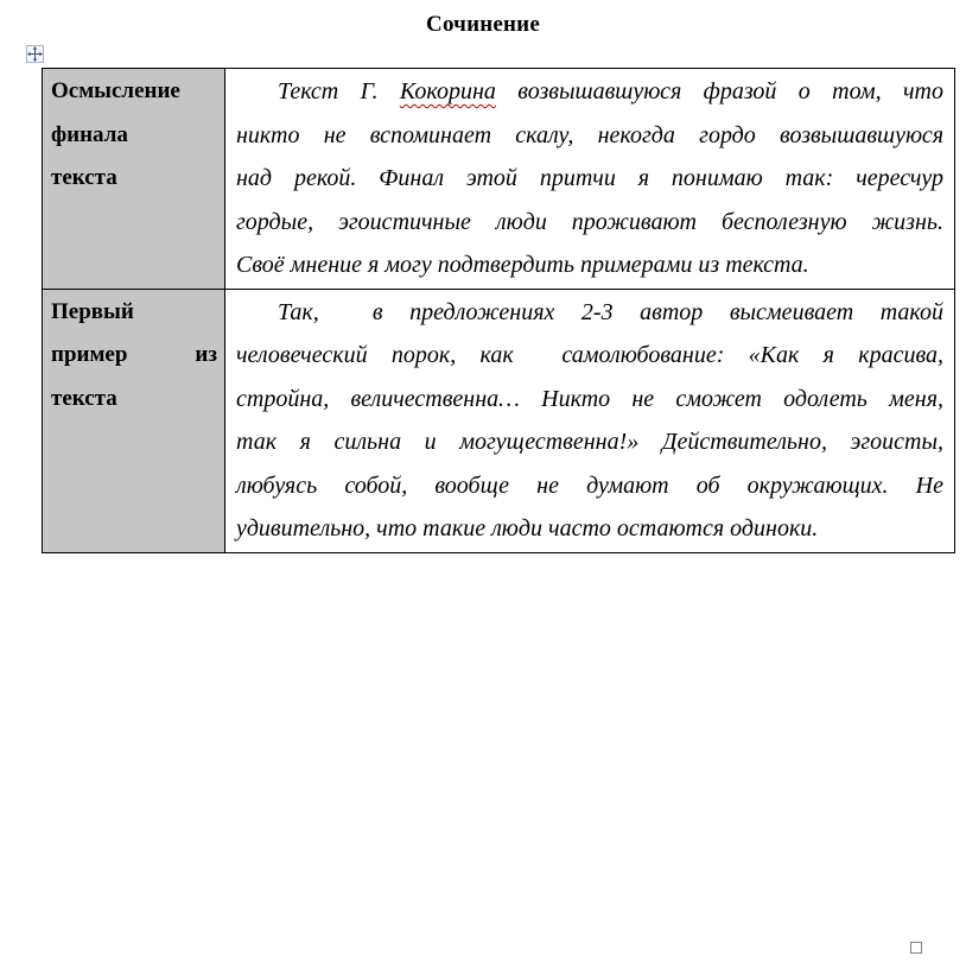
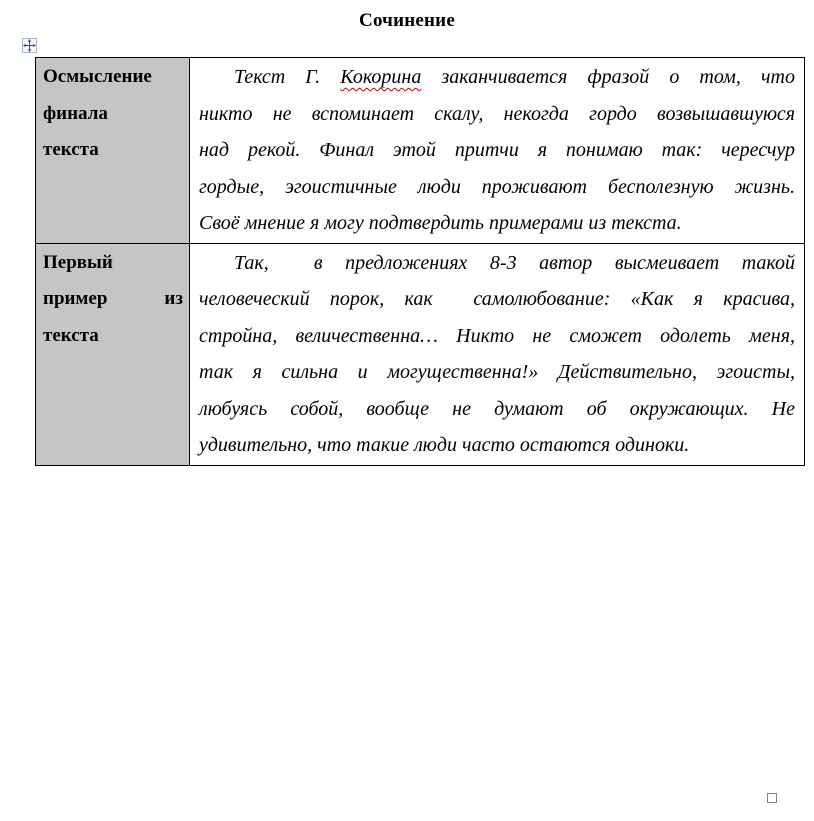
  Сочинение
- Осмыслениефиналатекста	Текст Г. Кокорина возвышавшуюся фразой о том, чтоникто не вспоминает скалу, некогда гордо возвышавшуюсянад рекой. Финал этой притчи я понимаю так: чересчургордые, эгоистичные люди проживают бесполезную жизнь.Своё мнение я могу подтвердить примерами из текста.
+ Осмыслениефиналатекста	Текст Г. Кокорина заканчивается фразой о том, чтоникто не вспоминает скалу, некогда гордо возвышавшуюсянад рекой. Финал этой притчи я понимаю так: чересчургордые, эгоистичные люди проживают бесполезную жизнь.Своё мнение я могу подтвердить примерами из текста.
- Первыйпример изтекста	Так, в предложениях 2-3 автор высмеивает такойчеловеческий порок, как самолюбование: «Как я красива,стройна, величественна… Никто не сможет одолеть меня,так я сильна и могущественна!» Действительно, эгоисты,любуясь собой, вообще не думают об окружающих. Неудивительно, что такие люди часто остаются одиноки.
+ Первыйпример изтекста	Так, в предложениях 8-3 автор высмеивает такойчеловеческий порок, как самолюбование: «Как я красива,стройна, величественна… Никто не сможет одолеть меня,так я сильна и могущественна!» Действительно, эгоисты,любуясь собой, вообще не думают об окружающих. Неудивительно, что такие люди часто остаются одиноки.
